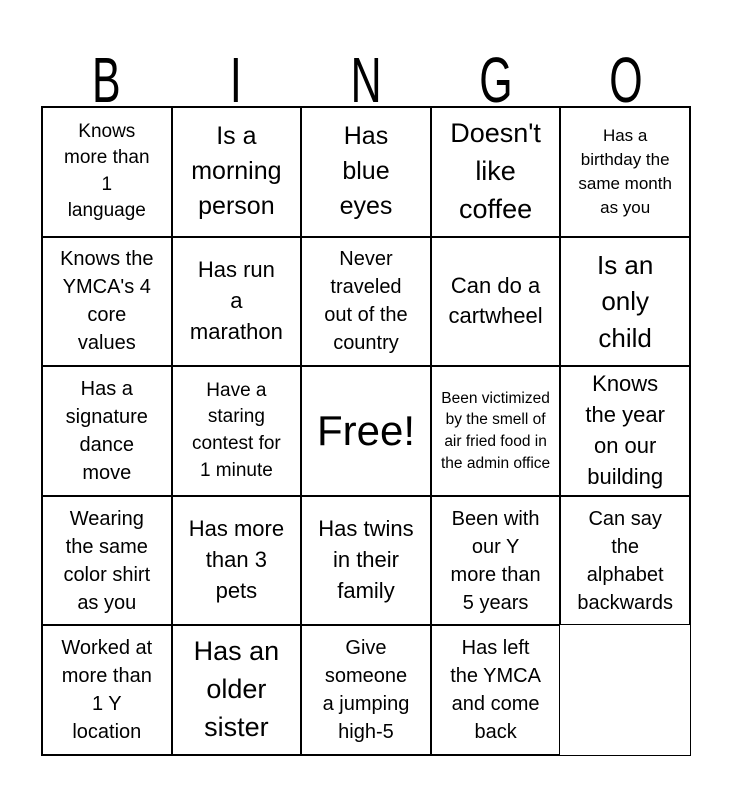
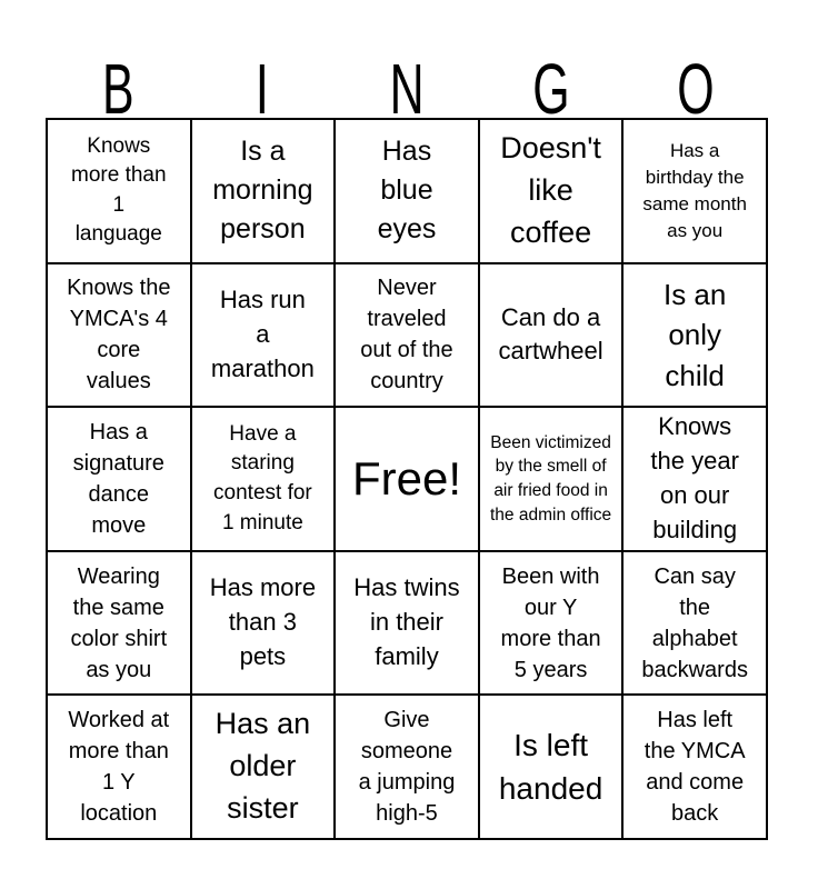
  B
  I
  N
  G
  O
  Knows
  more than
  1
  language
  Is a
  morning
  person
  Has
  blue
  eyes
  Doesn't
  like
  coffee
  Has a
  birthday the
  same month
  as you
  Knows the
  YMCA's 4
  core
  values
  Has run
  a
  marathon
  Never
  traveled
  out of the
  country
  Can do a
  cartwheel
  Is an
  only
  child
  Has a
  signature
  dance
  move
  Have a
  staring
  contest for
  1 minute
  Free!
  Been victimized
  by the smell of
  air fried food in
  the admin office
  Knows
  the year
  on our
  building
  Wearing
  the same
  color shirt
  as you
  Has more
  than 3
  pets
  Has twins
  in their
  family
  Been with
  our Y
  more than
  5 years
  Can say
  the
  alphabet
  backwards
  Worked at
  more than
  1 Y
  location
  Has an
  older
  sister
  Give
  someone
  a jumping
  high-5
+ Is left
+ handed
  Has left
  the YMCA
  and come
  back
